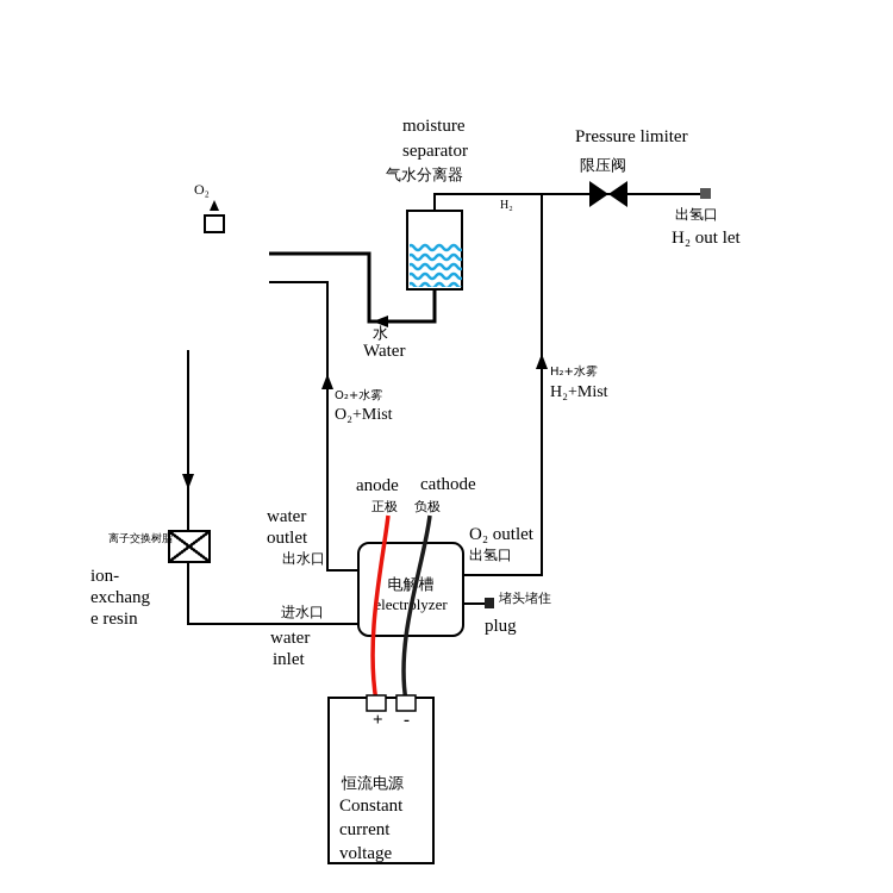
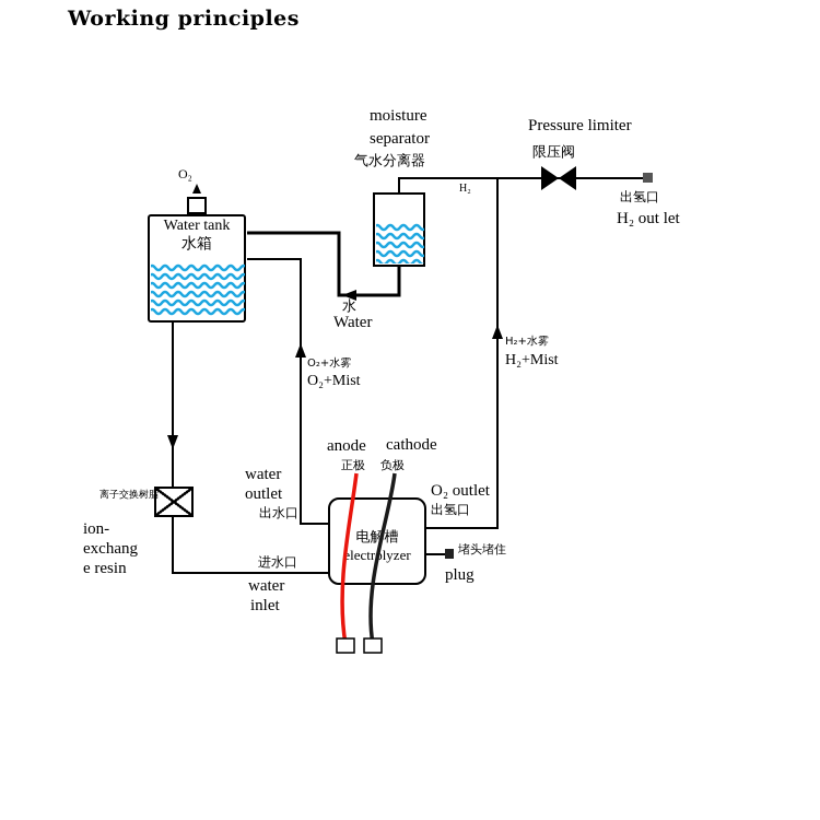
+ Working principles
+ Water tank
+ 水箱
  O₂
  moisture
  separator
  气水分离器
  Pressure limiter
  限压阀
  H₂
  出氢口
  H₂ out let
  水
  Water
  O₂+水雾
  O₂+Mist
  H₂+水雾
  H₂+Mist
  电解槽
  lectrlyzer
  anode
  cathode
  正极
  负极
  water
  outlet
  出水口
  O₂ outlet
  出氢口
  堵头堵住
  plug
  进水口
  water
  inlet
  离子交换树脂
  ion-
  exchang
  e resin
- +
- -
- 恒流电源
- Constant
- current
- voltage
